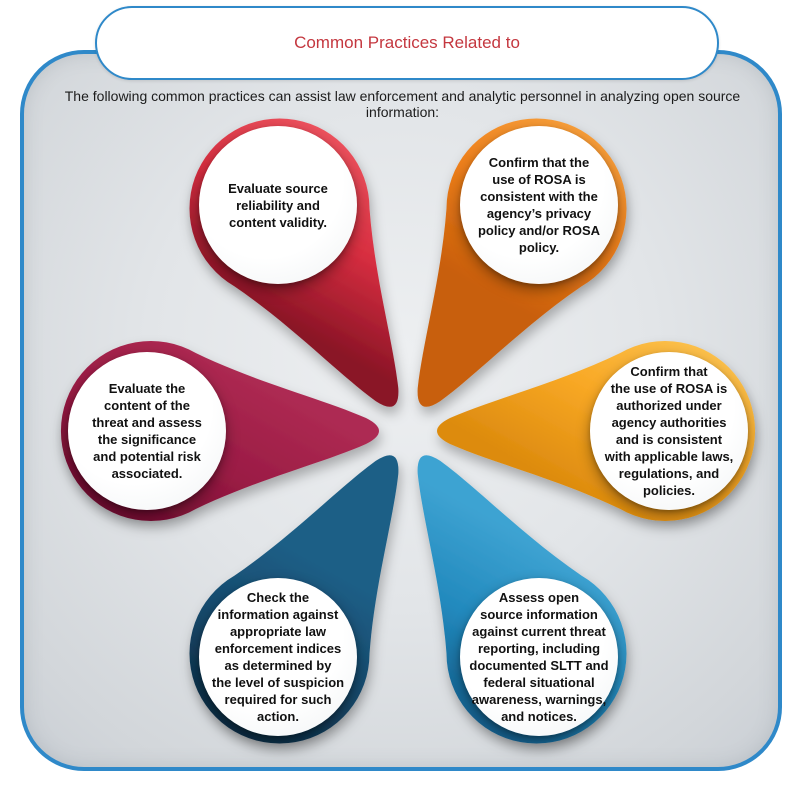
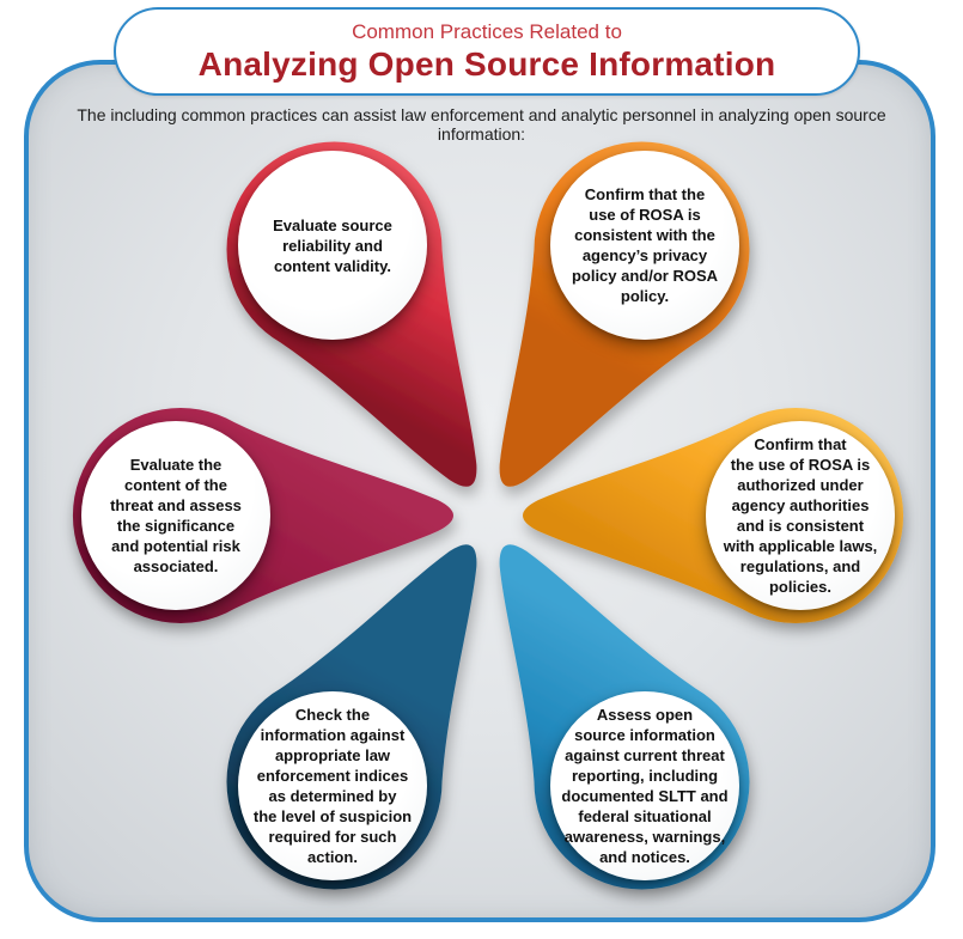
  Common Practices Related to
+ Analyzing Open Source Information
- The following common practices can assist law enforcement and analytic personnel in analyzing open source information:
+ The including common practices can assist law enforcement and analytic personnel in analyzing open source information:
  Evaluate source
  reliability and
  content validity.
  Confirm that the
  use of ROSA is
  consistent with the
  agency’s privacy
  policy and/or ROSA
  policy.
  Confirm that
  the use of ROSA is
  authorized under
  agency authorities
  and is consistent
  with applicable laws,
  regulations, and
  policies.
  Assess open
  source information
  against current threat
  reporting, including
  documented SLTT and
  federal situational
  awareness, warnings,
  and notices.
  Check the
  information against
  appropriate law
  enforcement indices
  as determined by
  the level of suspicion
  required for such
  action.
  Evaluate the
  content of the
  threat and assess
  the significance
  and potential risk
  associated.
